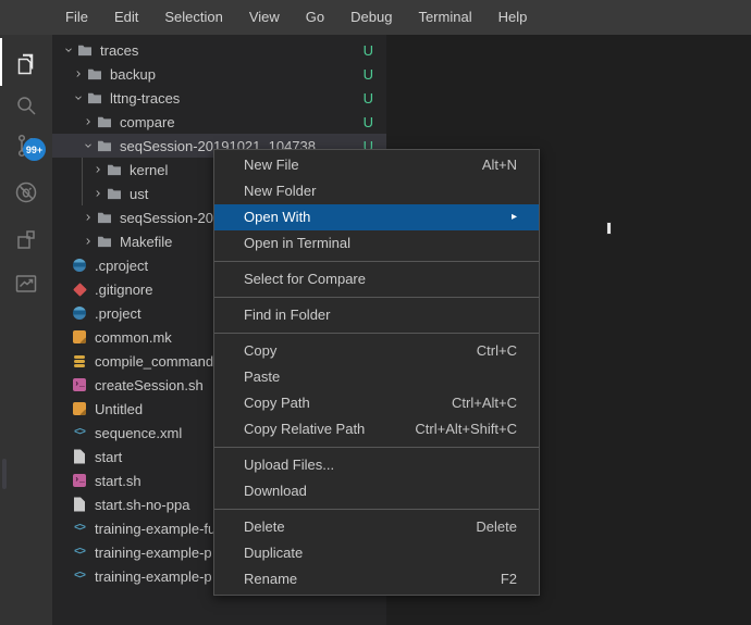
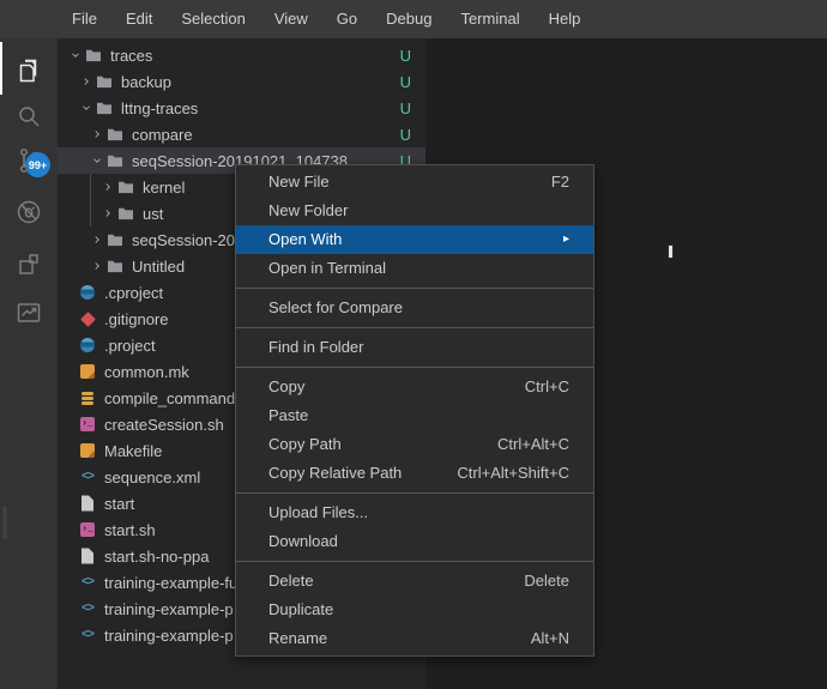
  File
  Edit
  Selection
  View
  Go
  Debug
  Terminal
  Help
  99+
  traces
  U
  backup
  U
  lttng-traces
  U
  compare
  U
  seqSession-20191021_104738
  U
  kernel
  ust
  seqSession-20
- Makefile
+ Untitled
  .cproject
  .gitignore
  .project
  common.mk
  compile_command
  ›_
  createSession.sh
- Untitled
+ Makefile
  <>
  sequence.xml
  start
  ›_
  start.sh
  start.sh-no-ppa
  <>
  training-example-fu
  <>
  training-example-p
  <>
  training-example-p
  New File
- Alt+N
+ F2
  New Folder
  Open With
  ▸
  Open in Terminal
  Select for Compare
  Find in Folder
  Copy
  Ctrl+C
  Paste
  Copy Path
  Ctrl+Alt+C
  Copy Relative Path
  Ctrl+Alt+Shift+C
  Upload Files...
  Download
  Delete
  Delete
  Duplicate
  Rename
- F2
+ Alt+N
